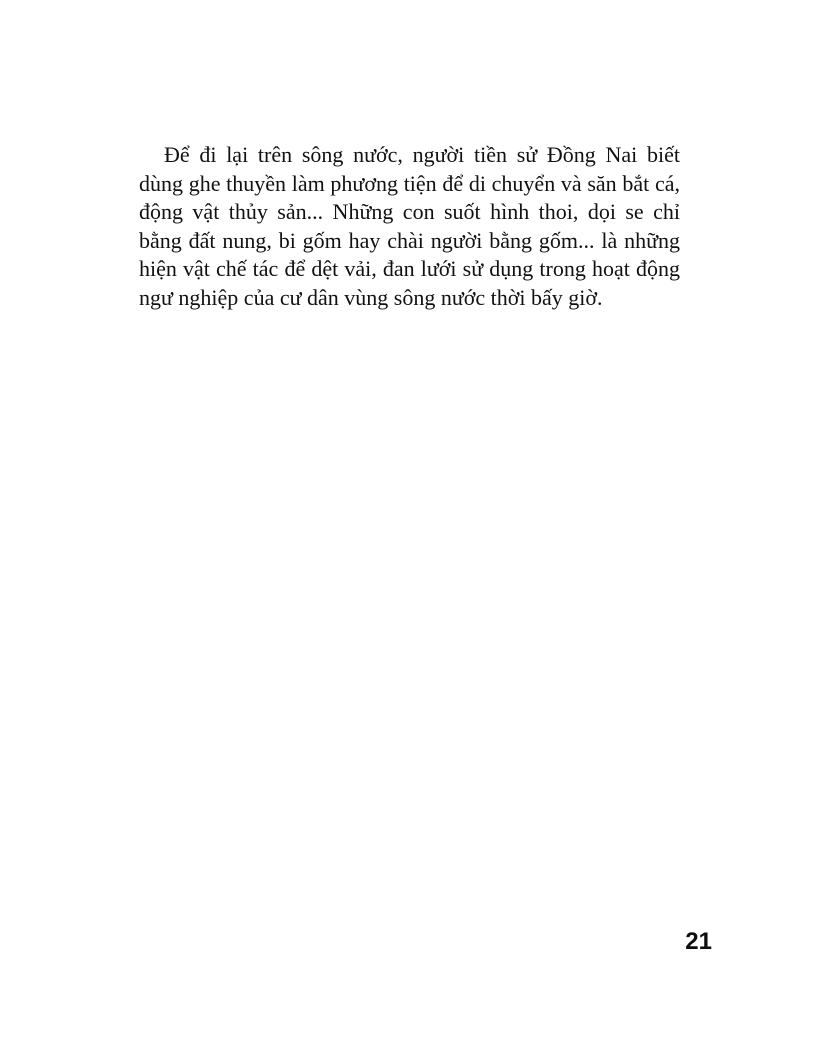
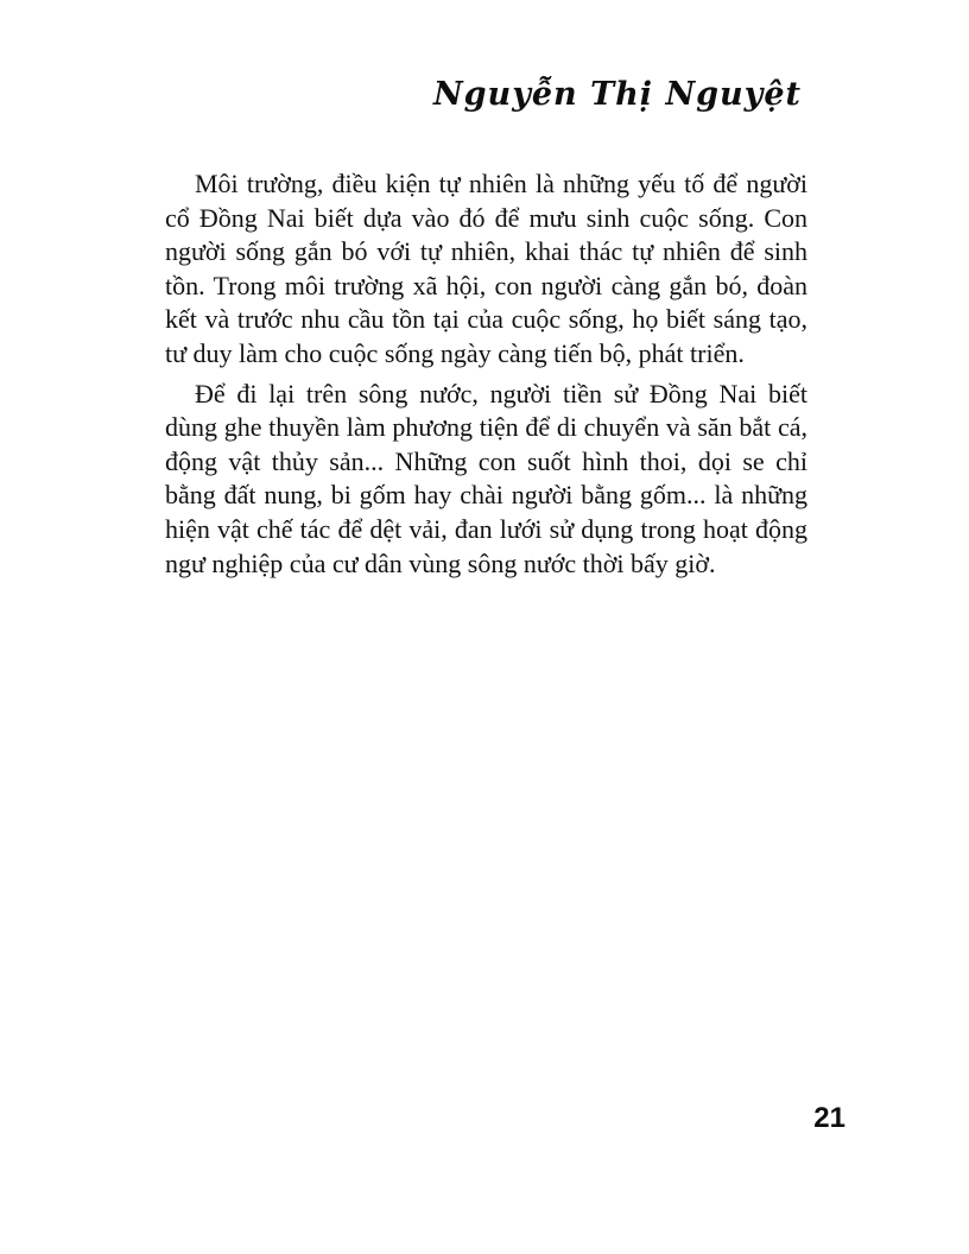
+ Nguyễn Thị Nguyệt
+ Môi trường, điều kiện tự nhiên là những yếu tố để người cổ Đồng Nai biết dựa vào đó để mưu sinh cuộc sống. Con người sống gắn bó với tự nhiên, khai thác tự nhiên để sinh tồn. Trong môi trường xã hội, con người càng gắn bó, đoàn kết và trước nhu cầu tồn tại của cuộc sống, họ biết sáng tạo, tư duy làm cho cuộc sống ngày càng tiến bộ, phát triển.
  Để đi lại trên sông nước, người tiền sử Đồng Nai biết dùng ghe thuyền làm phương tiện để di chuyển và săn bắt cá, động vật thủy sản... Những con suốt hình thoi, dọi se chỉ bằng đất nung, bi gốm hay chài người bằng gốm... là những hiện vật chế tác để dệt vải, đan lưới sử dụng trong hoạt động ngư nghiệp của cư dân vùng sông nước thời bấy giờ.
  21
